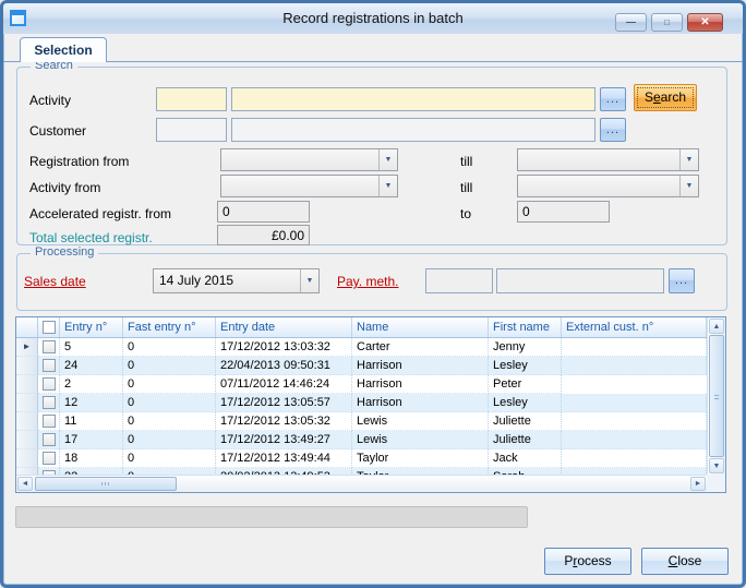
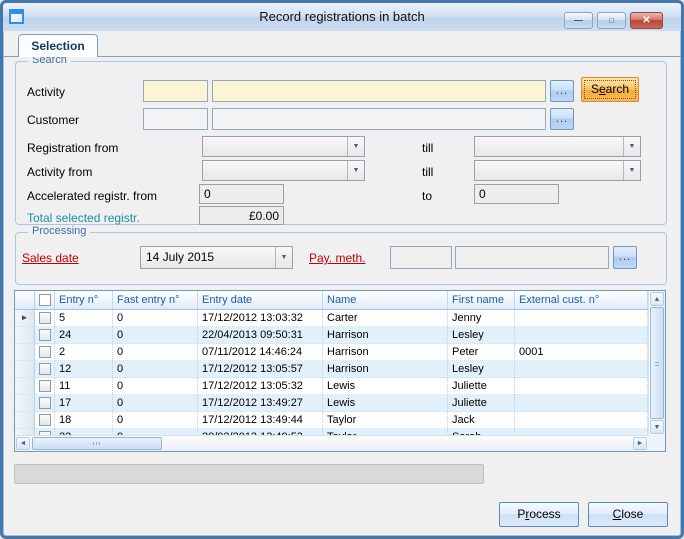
  Record registrations in batch
  —
  □
  ✕
  Selection
  Search
  Activity
  ...
  Search
  Customer
  ...
  Registration from
  till
  Activity from
  till
  Accelerated registr. from
  0
  to
  0
  Total selected registr.
  £0.00
  Processing
  Sales date
  14 July 2015
  Pay. meth.
  ...
  Entry n°
  Fast entry n°
  Entry date
  Name
  First name
  External cust. n°
  ►
  5
  0
  17/12/2012 13:03:32
  Carter
  Jenny
  24
  0
  22/04/2013 09:50:31
  Harrison
  Lesley
  2
  0
  07/11/2012 14:46:24
  Harrison
  Peter
+ 0001
  12
  0
  17/12/2012 13:05:57
  Harrison
  Lesley
  11
  0
  17/12/2012 13:05:32
  Lewis
  Juliette
  17
  0
  17/12/2012 13:49:27
  Lewis
  Juliette
  18
  0
  17/12/2012 13:49:44
  Taylor
  Jack
  Process
  Close
